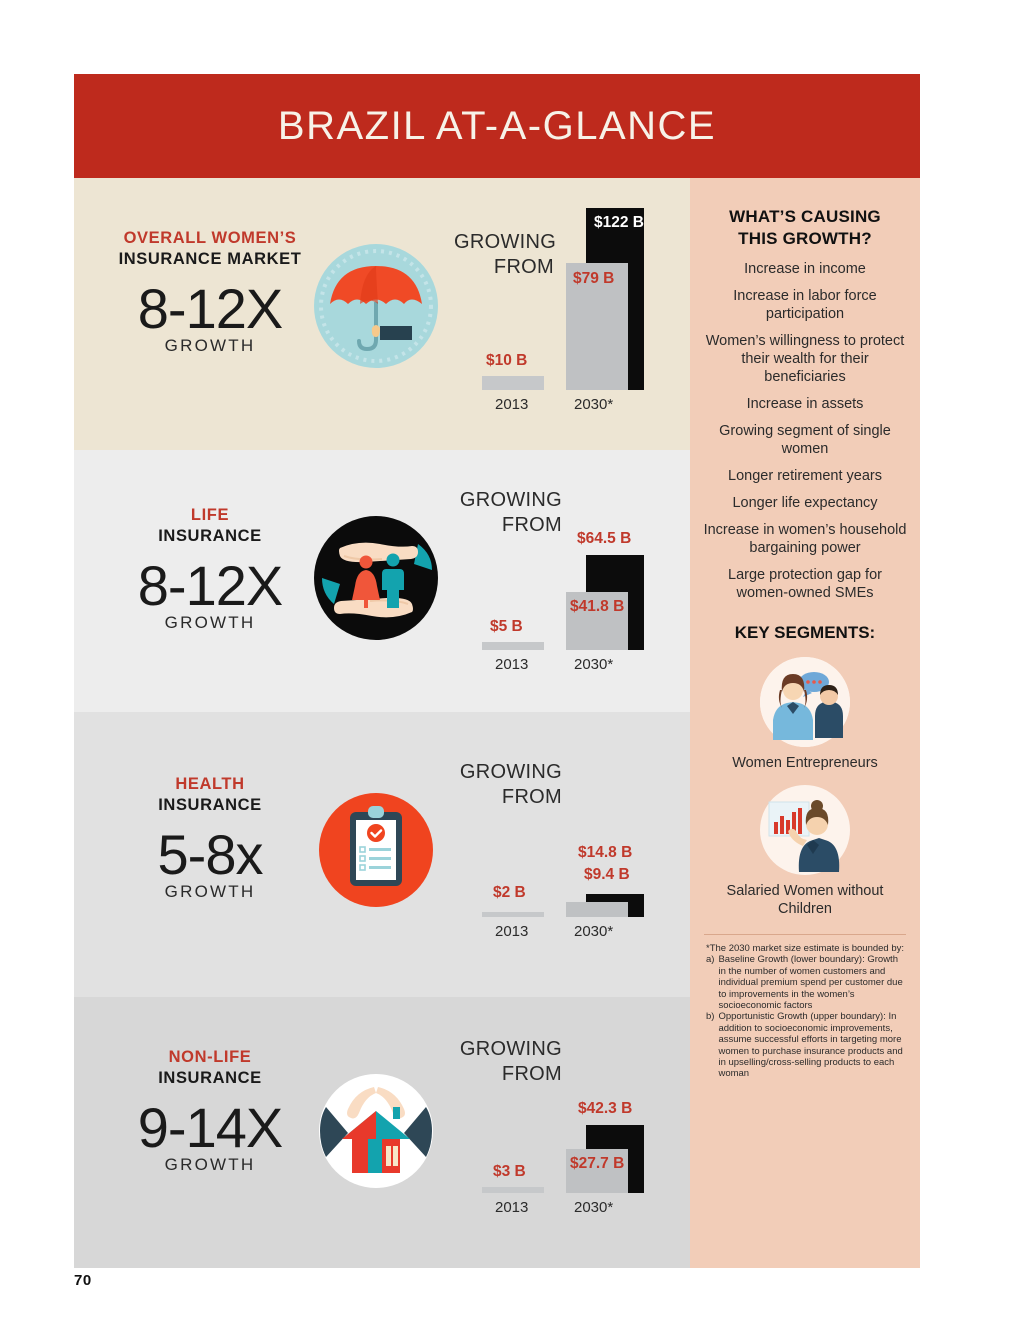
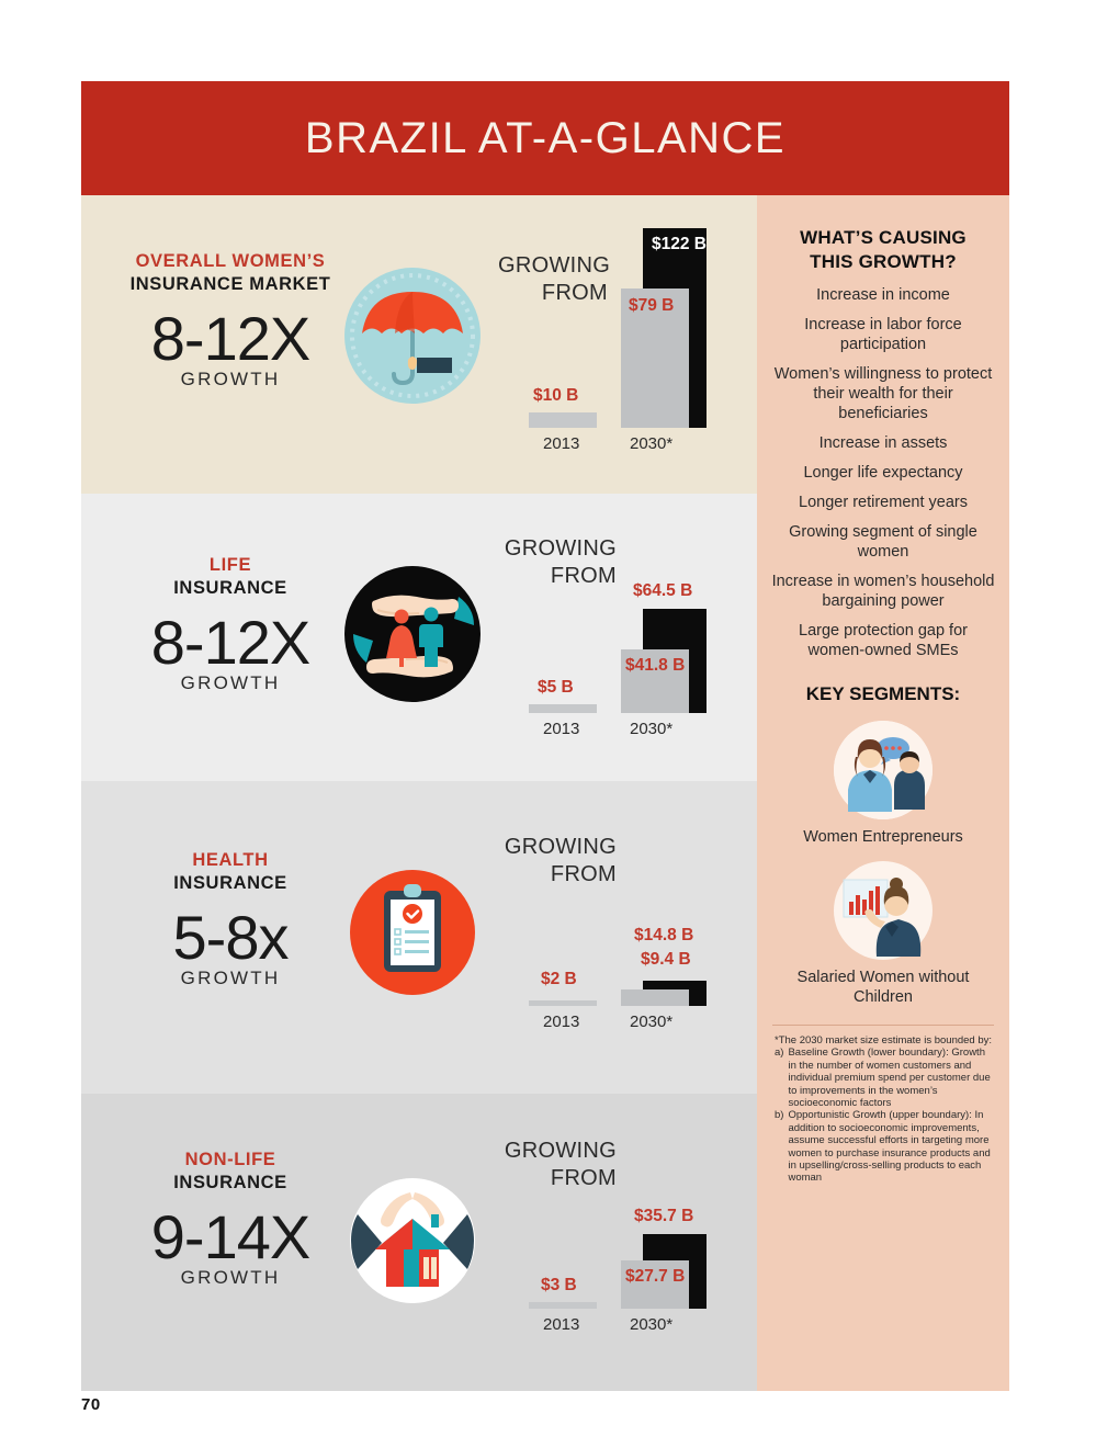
  BRAZIL AT-A-GLANCE
  OVERALL WOMEN’S
  INSURANCE MARKET
  8-12X
  GROWTH
  GROWING
  FROM
  $122 B
  $79 B
  $10 B
  2013
  2030*
  LIFE
  INSURANCE
  8-12X
  GROWTH
  GROWING
  FROM
  $64.5 B
  $41.8 B
  $5 B
  2013
  2030*
  HEALTH
  INSURANCE
  5-8x
  GROWTH
  GROWING
  FROM
  $14.8 B
  $9.4 B
  $2 B
  2013
  2030*
  NON-LIFE
  INSURANCE
  9-14X
  GROWTH
  GROWING
  FROM
- $42.3 B
+ $35.7 B
  $27.7 B
  $3 B
  2013
  2030*
  WHAT’S CAUSING
  THIS GROWTH?
  Increase in income
  Increase in labor force participation
  Women’s willingness to protect their wealth for their beneficiaries
  Increase in assets
- Growing segment of single women
+ Longer life expectancy
  Longer retirement years
- Longer life expectancy
+ Growing segment of single women
  Increase in women’s household bargaining power
  Large protection gap for women-owned SMEs
  KEY SEGMENTS:
  Women Entrepreneurs
  Salaried Women without Children
  *The 2030 market size estimate is bounded by:
  a)
  Baseline Growth (lower boundary): Growth in the number of women customers and individual premium spend per customer due to improvements in the women’s socioeconomic factors
  b)
  Opportunistic Growth (upper boundary): In addition to socioeconomic improvements, assume successful efforts in targeting more women to purchase insurance products and in upselling/cross-selling products to each woman
  70
